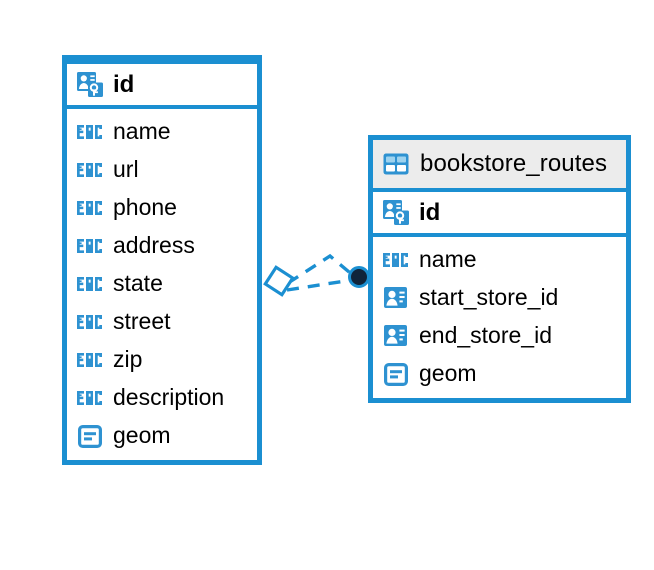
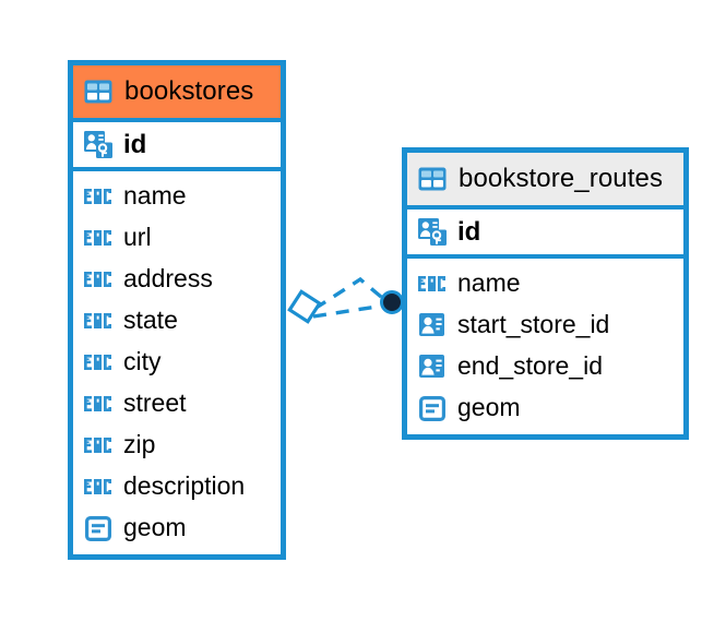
+ bookstores
  id
  name
  url
- phone
  address
  state
+ city
  street
  zip
  description
  geom
  bookstore_routes
  id
  name
  start_store_id
  end_store_id
  geom
